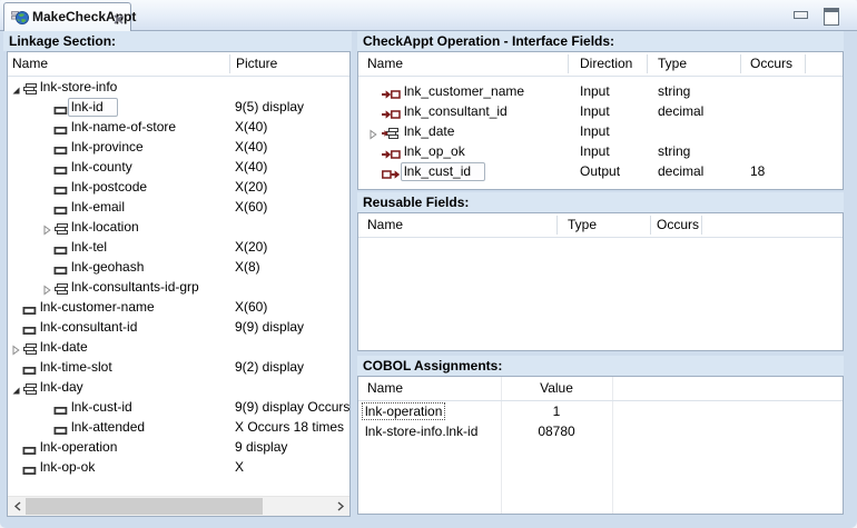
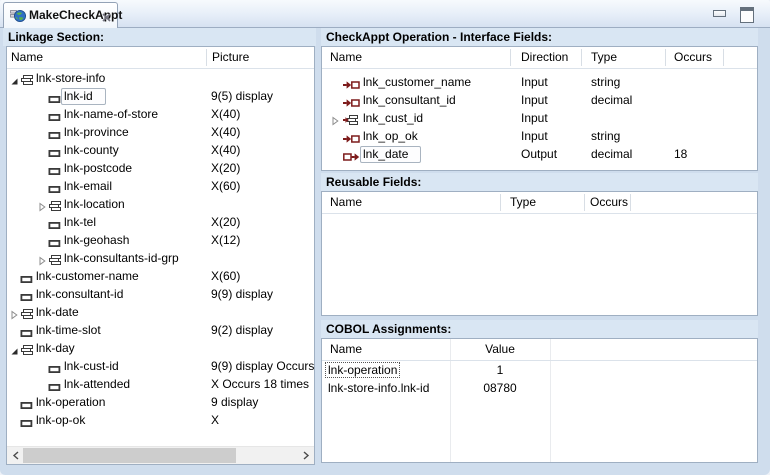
  MakeCheckAppt
  Linkage Section:
  CheckAppt Operation - Interface Fields:
  Reusable Fields:
  COBOL Assignments:
  Name
  Picture
  lnk-store-info
  lnk-id
  9(5) display
  lnk-name-of-store
  X(40)
  lnk-province
  X(40)
  lnk-county
  X(40)
  lnk-postcode
  X(20)
  lnk-email
  X(60)
  lnk-location
  lnk-tel
  X(20)
  lnk-geohash
- X(8)
+ X(12)
  lnk-consultants-id-grp
  lnk-customer-name
  X(60)
  lnk-consultant-id
  9(9) display
  lnk-date
  lnk-time-slot
  9(2) display
  lnk-day
  lnk-cust-id
  9(9) display Occurs
  lnk-attended
  X Occurs 18 times
  lnk-operation
  9 display
  lnk-op-ok
  X
  Name
  Direction
  Type
  Occurs
  lnk_customer_name
  Input
  string
  lnk_consultant_id
  Input
  decimal
- lnk_date
+ lnk_cust_id
  Input
  lnk_op_ok
  Input
  string
- lnk_cust_id
+ lnk_date
  Output
  decimal
  18
  Name
  Type
  Occurs
  Name
  Value
  lnk-operation
  1
  lnk-store-info.lnk-id
  08780
